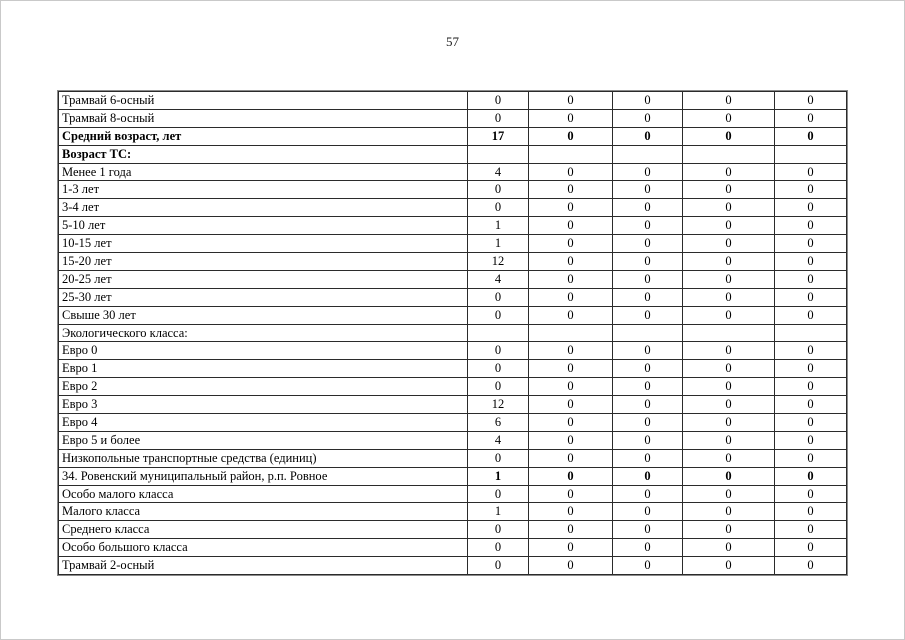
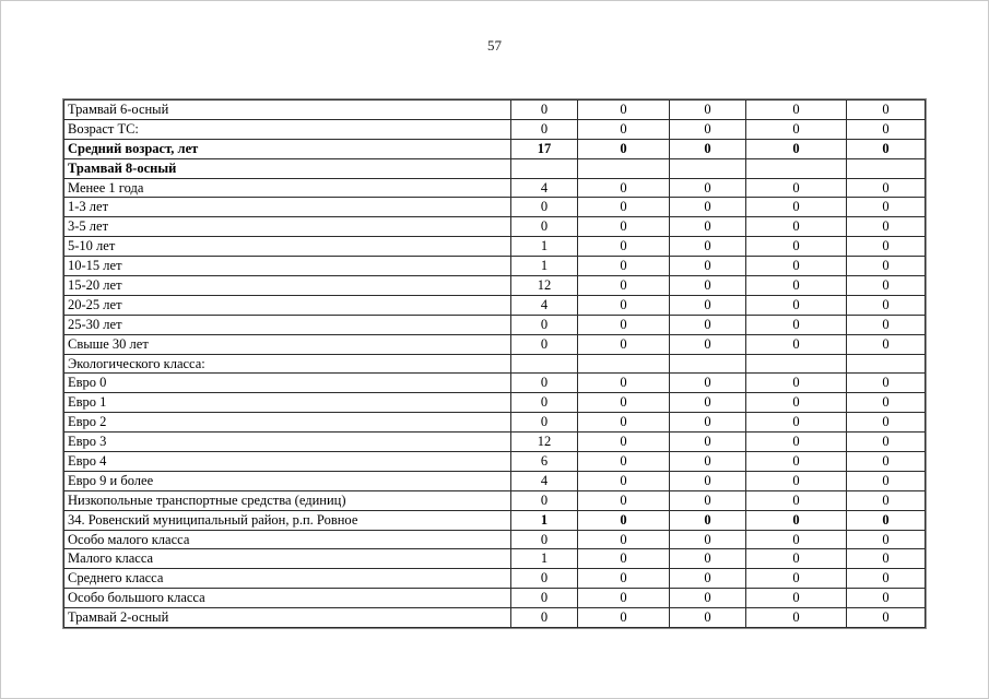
  57
  Трамвай 6-осный	0	0	0	0	0
- Трамвай 8-осный	0	0	0	0	0
+ Возраст ТС:	0	0	0	0	0
  Средний возраст, лет	17	0	0	0	0
- Возраст ТС:
+ Трамвай 8-осный
  Менее 1 года	4	0	0	0	0
  1-3 лет	0	0	0	0	0
- 3-4 лет	0	0	0	0	0
+ 3-5 лет	0	0	0	0	0
  5-10 лет	1	0	0	0	0
  10-15 лет	1	0	0	0	0
  15-20 лет	12	0	0	0	0
  20-25 лет	4	0	0	0	0
  25-30 лет	0	0	0	0	0
  Свыше 30 лет	0	0	0	0	0
  Экологического класса:
  Евро 0	0	0	0	0	0
  Евро 1	0	0	0	0	0
  Евро 2	0	0	0	0	0
  Евро 3	12	0	0	0	0
  Евро 4	6	0	0	0	0
- Евро 5 и более	4	0	0	0	0
+ Евро 9 и более	4	0	0	0	0
  Низкопольные транспортные средства (единиц)	0	0	0	0	0
  34. Ровенский муниципальный район, р.п. Ровное	1	0	0	0	0
  Особо малого класса	0	0	0	0	0
  Малого класса	1	0	0	0	0
  Среднего класса	0	0	0	0	0
  Особо большого класса	0	0	0	0	0
  Трамвай 2-осный	0	0	0	0	0
